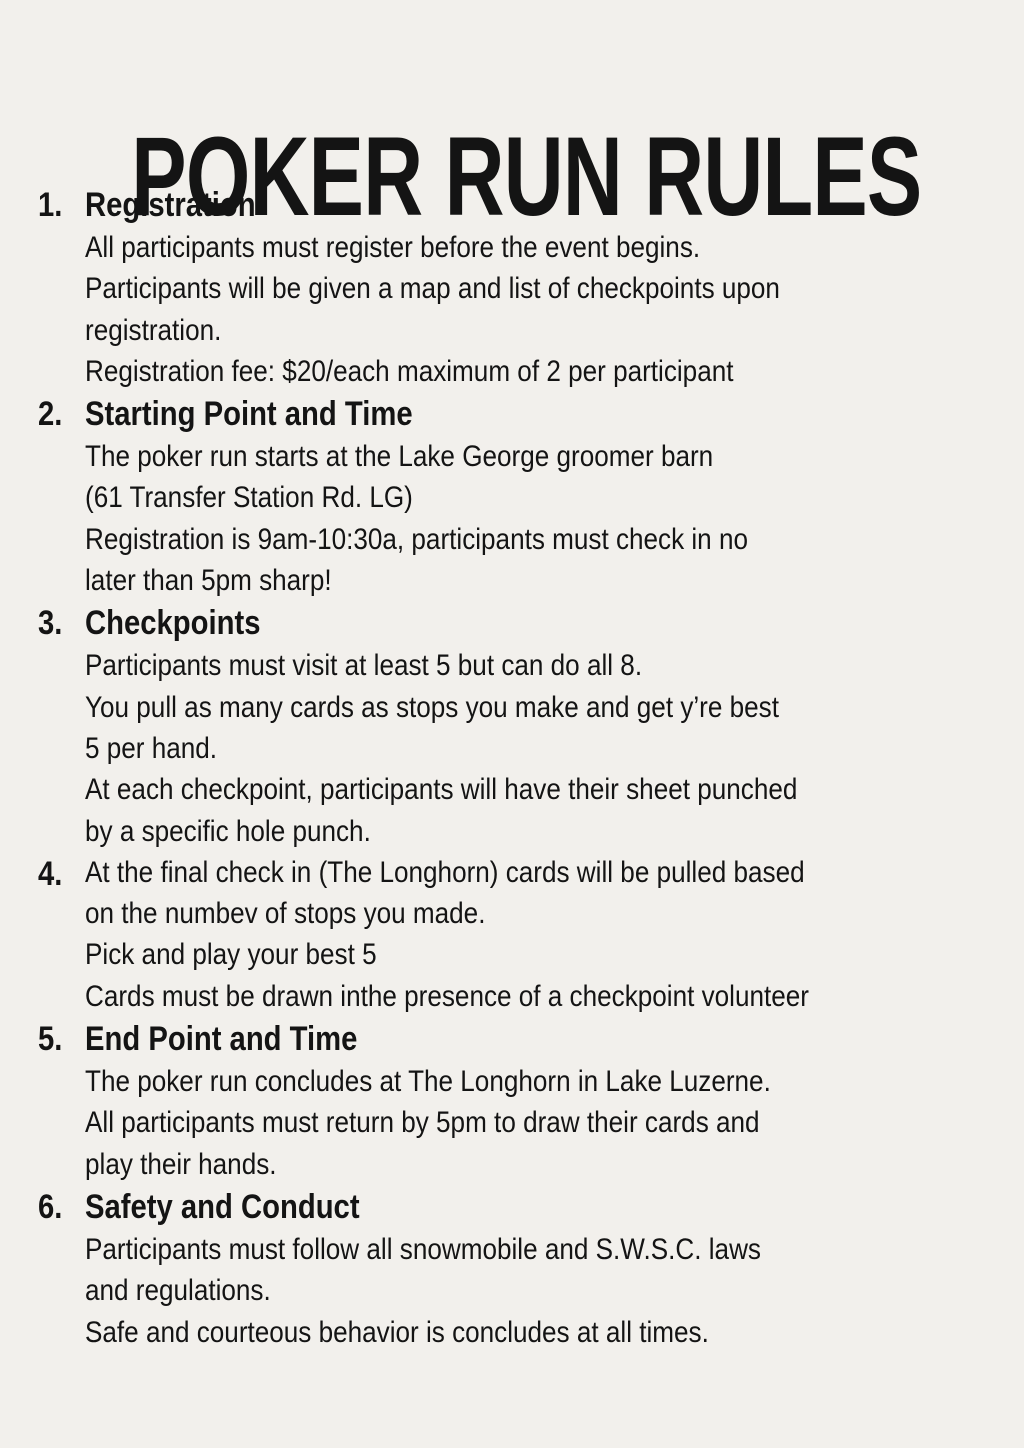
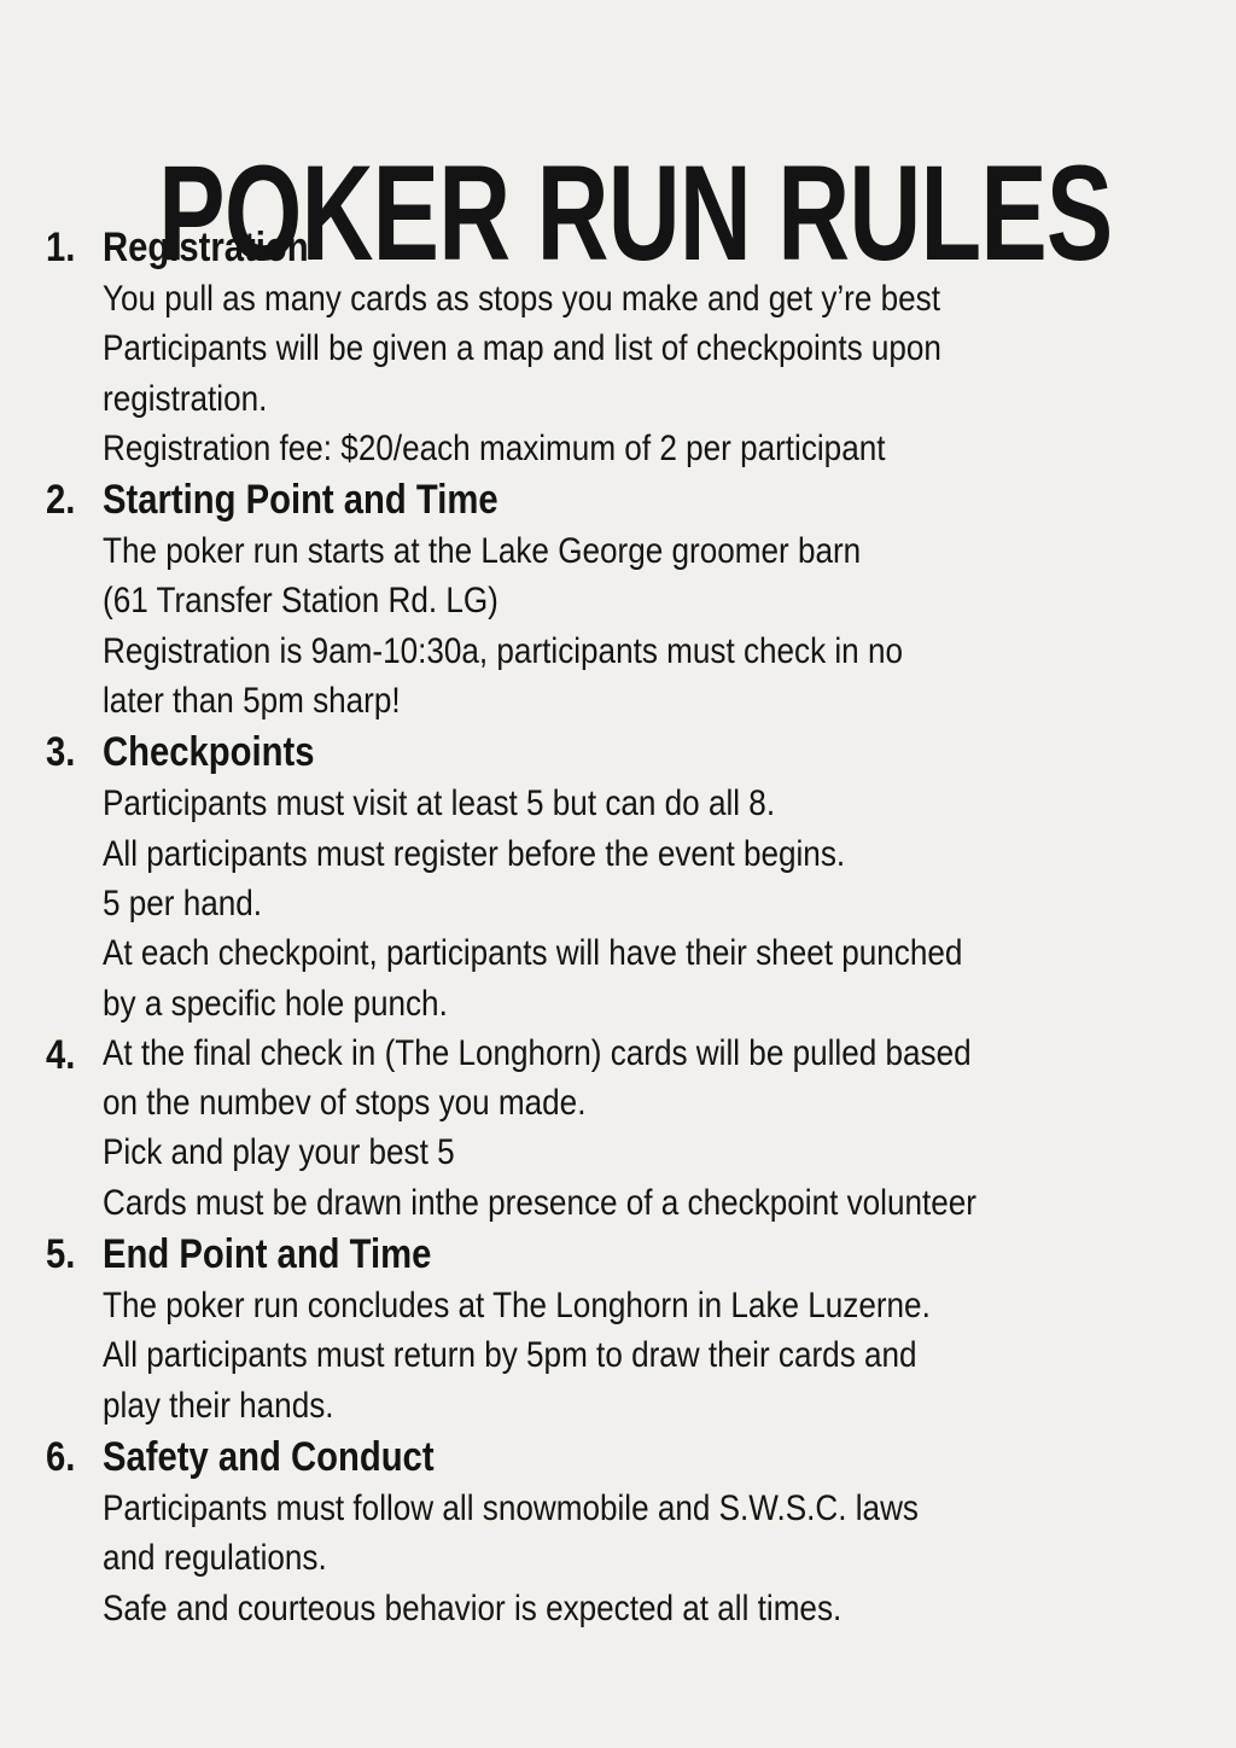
  POKER RUN RULES
  1.
  Registration
- All participants must register before the event begins.
+ You pull as many cards as stops you make and get y’re best
  Participants will be given a map and list of checkpoints upon
  registration.
  Registration fee: $20/each maximum of 2 per participant
  2.
  Starting Point and Time
  The poker run starts at the Lake George groomer barn
  (61 Transfer Station Rd. LG)
  Registration is 9am-10:30a, participants must check in no
  later than 5pm sharp!
  3.
  Checkpoints
  Participants must visit at least 5 but can do all 8.
- You pull as many cards as stops you make and get y’re best
+ All participants must register before the event begins.
  5 per hand.
  At each checkpoint, participants will have their sheet punched
  by a specific hole punch.
  4.
  At the final check in (The Longhorn) cards will be pulled based
  on the numbev of stops you made.
  Pick and play your best 5
  Cards must be drawn inthe presence of a checkpoint volunteer
  5.
  End Point and Time
  The poker run concludes at The Longhorn in Lake Luzerne.
  All participants must return by 5pm to draw their cards and
  play their hands.
  6.
  Safety and Conduct
  Participants must follow all snowmobile and S.W.S.C. laws
  and regulations.
- Safe and courteous behavior is concludes at all times.
+ Safe and courteous behavior is expected at all times.
